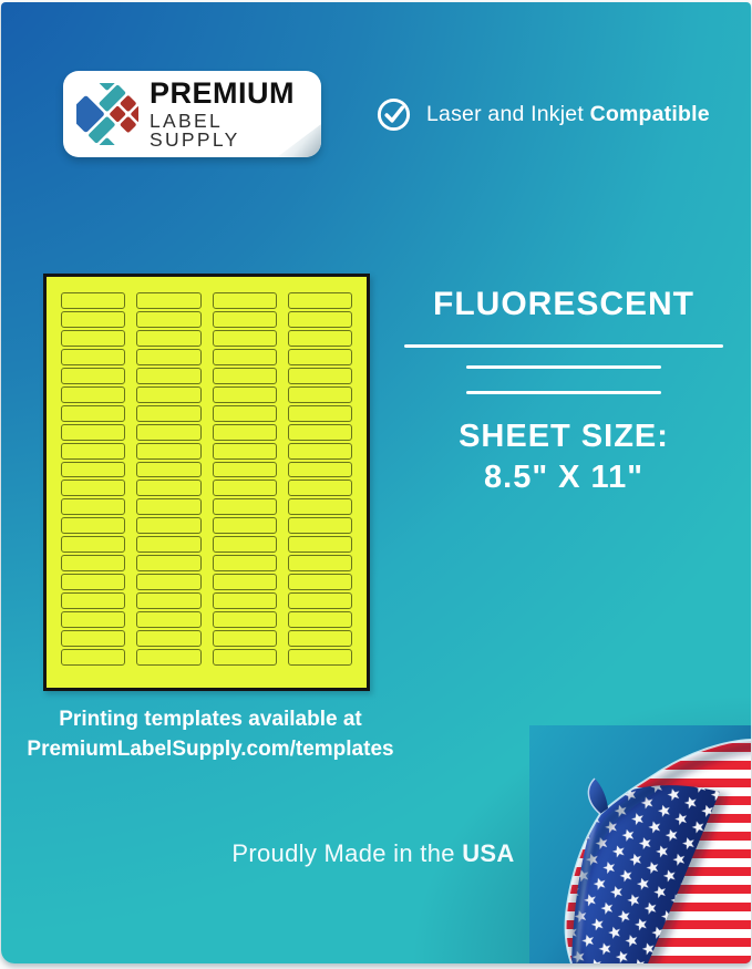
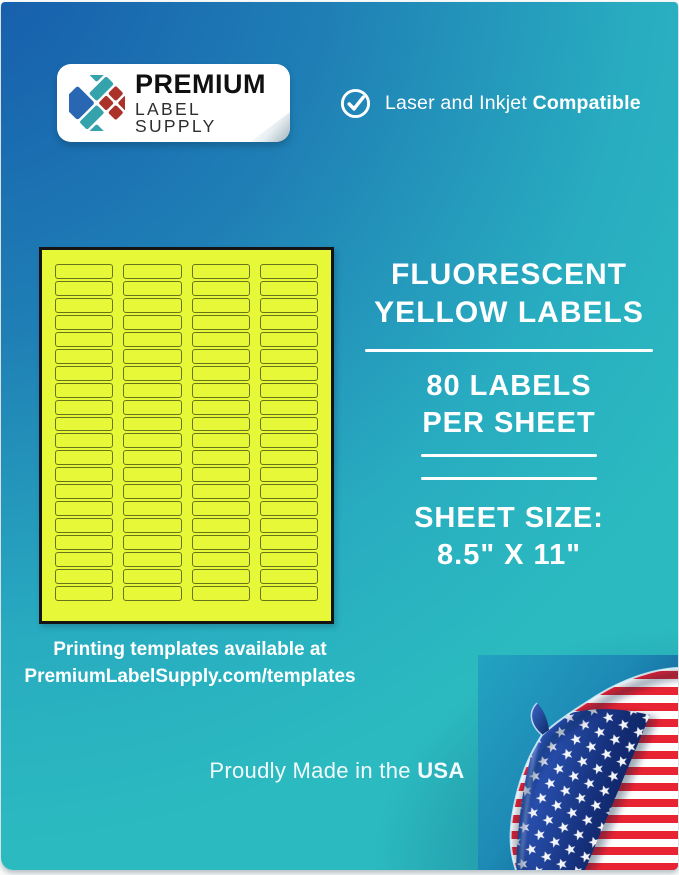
  PREMIUM
  LABEL SUPPLY
  Laser and Inkjet Compatible
  FLUORESCENT
+ YELLOW LABELS
+ 80 LABELS
+ PER SHEET
  SHEET SIZE:
  8.5" X 11"
  Printing templates available at
  PremiumLabelSupply.com/templates
  Proudly Made in the USA
